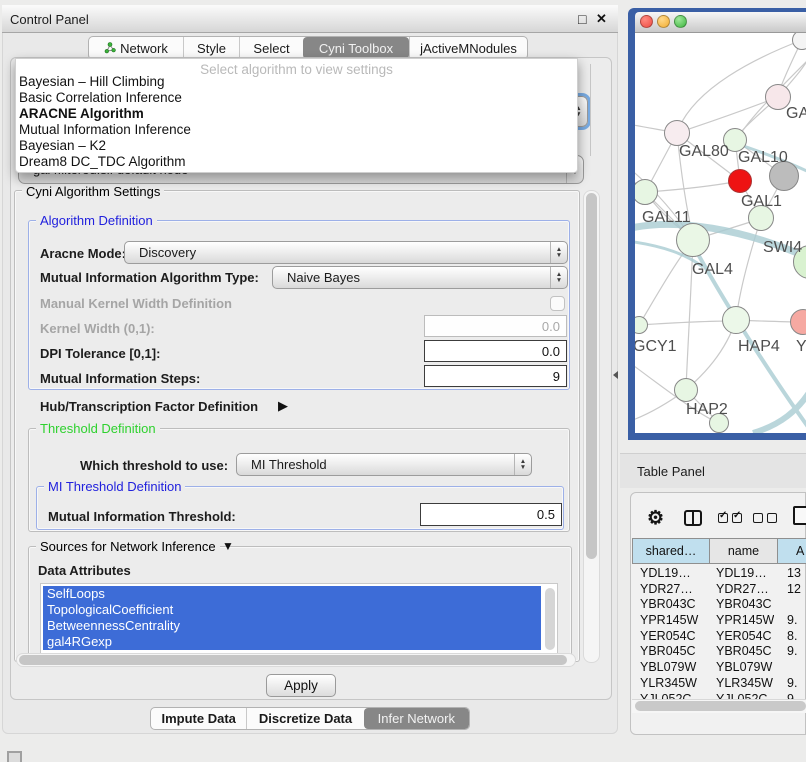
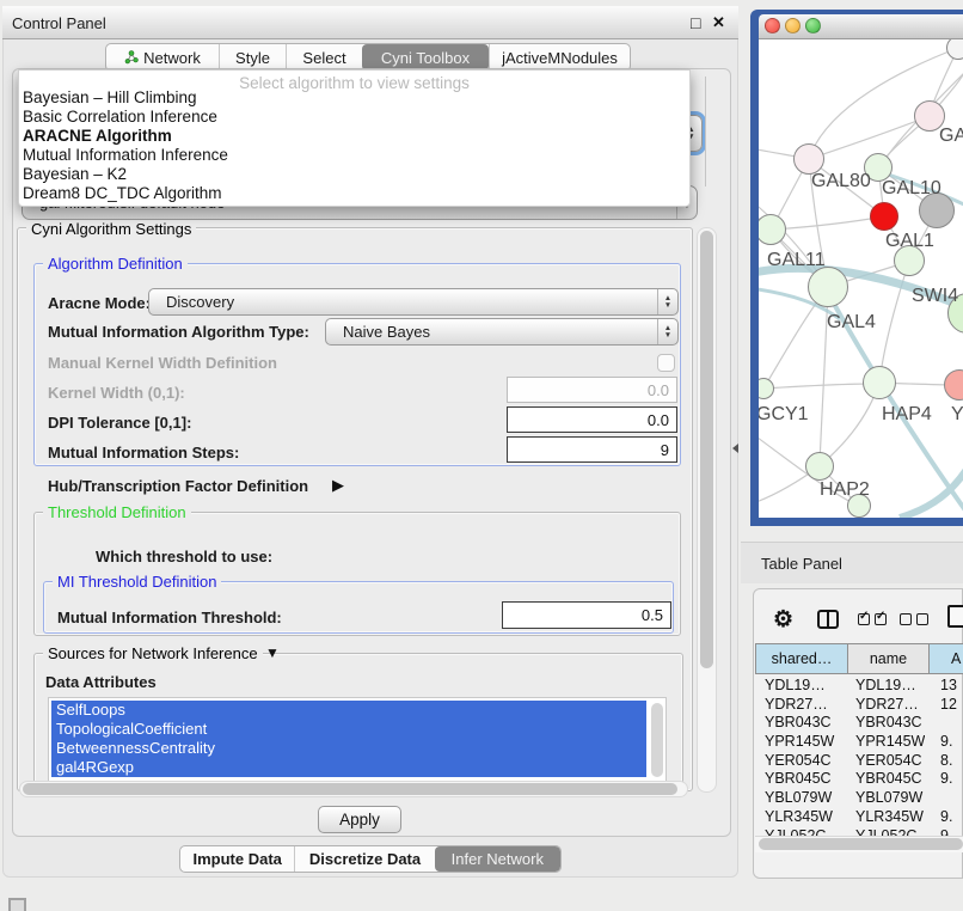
  Control Panel
  □
  ✕
  Network
  Style
  Select
  Cyni Toolbox
  jActiveMNodules
  Select algorithm to view settings
  Bayesian – Hill Climbing
  Basic Correlation Inference
  ARACNE Algorithm
  Mutual Information Inference
  Bayesian – K2
  Dream8 DC_TDC Algorithm
  Cyni Algorithm Settings
  Algorithm Definition
  Aracne Mode
  Discovery
  Mutual Information Algorithm Type:
  Naive Bayes
  Manual Kernel Width Definition
  Kernel Width (0,1):
  0.0
  DPI Tolerance [0,1]:
  0.0
  Mutual Information Steps:
  9
  Hub/Transcription Factor Definition
  ▶
  Threshold Definition
  Which threshold to use:
- MI Threshold
  MI Threshold Definition
  Mutual Information Threshold:
  0.5
  Sources for Network Inference
  ▼
  Data Attributes
  SelfLoops
  TopologicalCoefficient
  BetweennessCentrality
  gal4RGexp
  Apply
  Impute Data
  Discretize Data
  Infer Network
  GAL80
  GAL10
  GAL1
  GAL11
  SWI4
  GAL4
  GCY1
  HAP4
  Y
  HAP2
  Table Panel
  ⚙
  shared…
  name
  A
  YDL19…
  YDL19…
  13
  YDR27…
  YDR27…
  12
  YBR043C
  YBR043C
  YPR145W
  YPR145W
  9.
  YER054C
  YER054C
  8.
  YBR045C
  YBR045C
  9.
  YBL079W
  YBL079W
  YLR345W
  YLR345W
  9.
